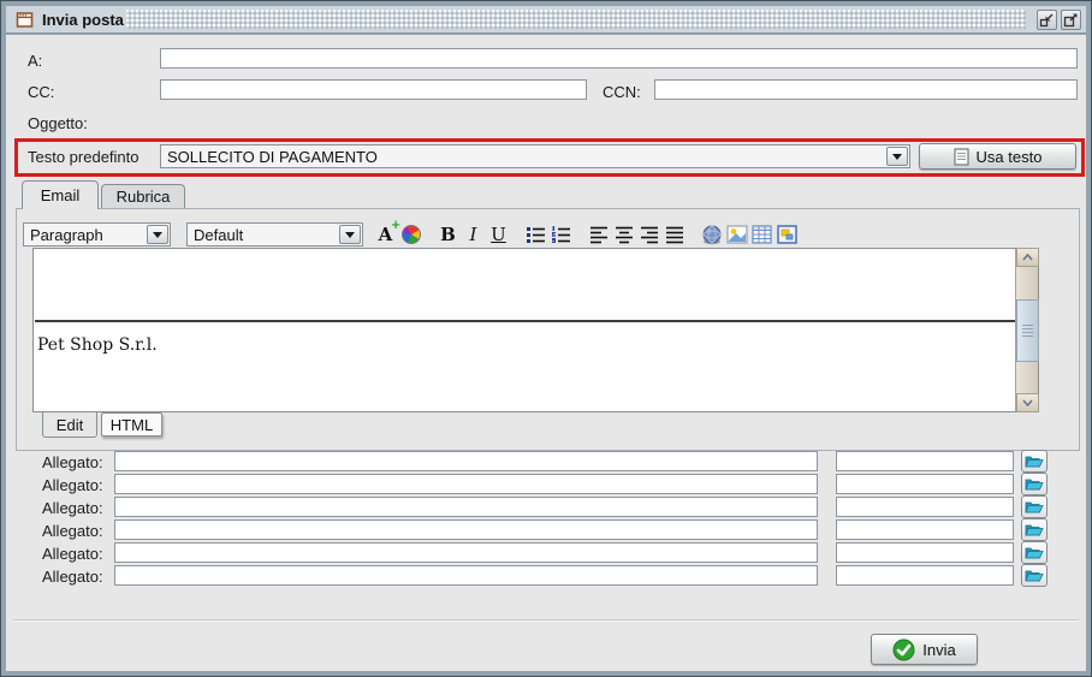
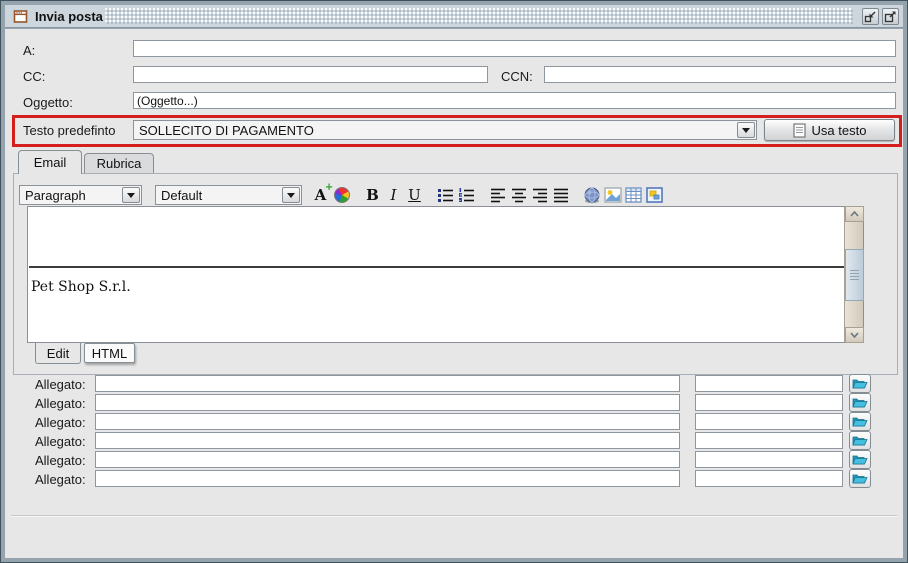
  Invia posta
  A:
  CC:
  CCN:
  Oggetto:
+ (Oggetto...)
  Testo predefinto
  SOLLECITO DI PAGAMENTO
  Usa testo
  Email
  Rubrica
  Paragraph
  Default
  A
  +
  B
  I
  U
  Pet Shop S.r.l.
  Edit
  HTML
  Allegato:
  Allegato:
  Allegato:
  Allegato:
  Allegato:
  Allegato:
- Invia
